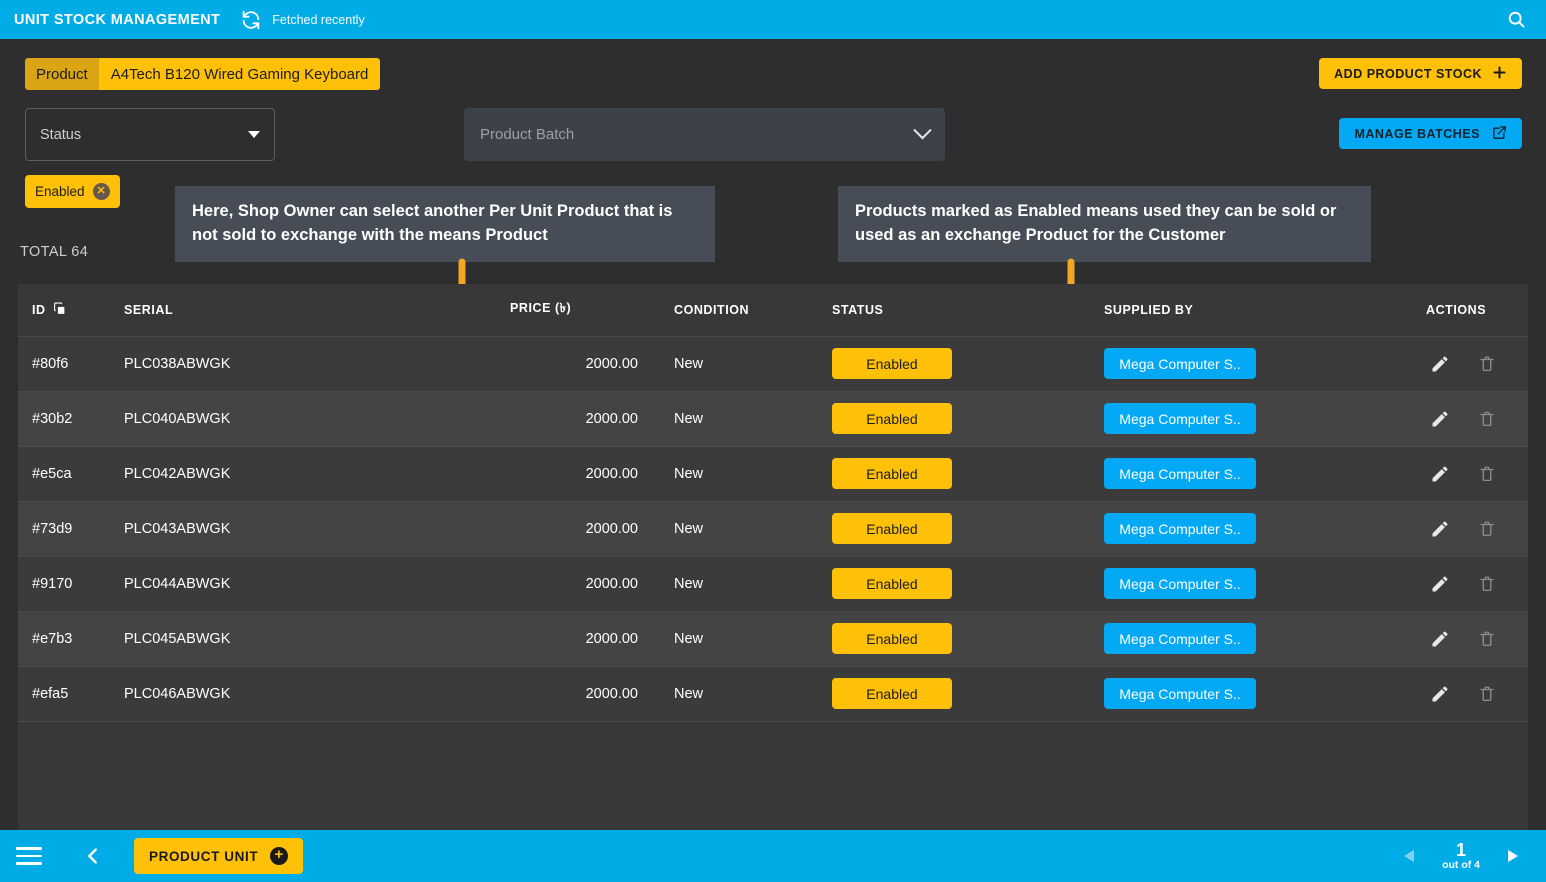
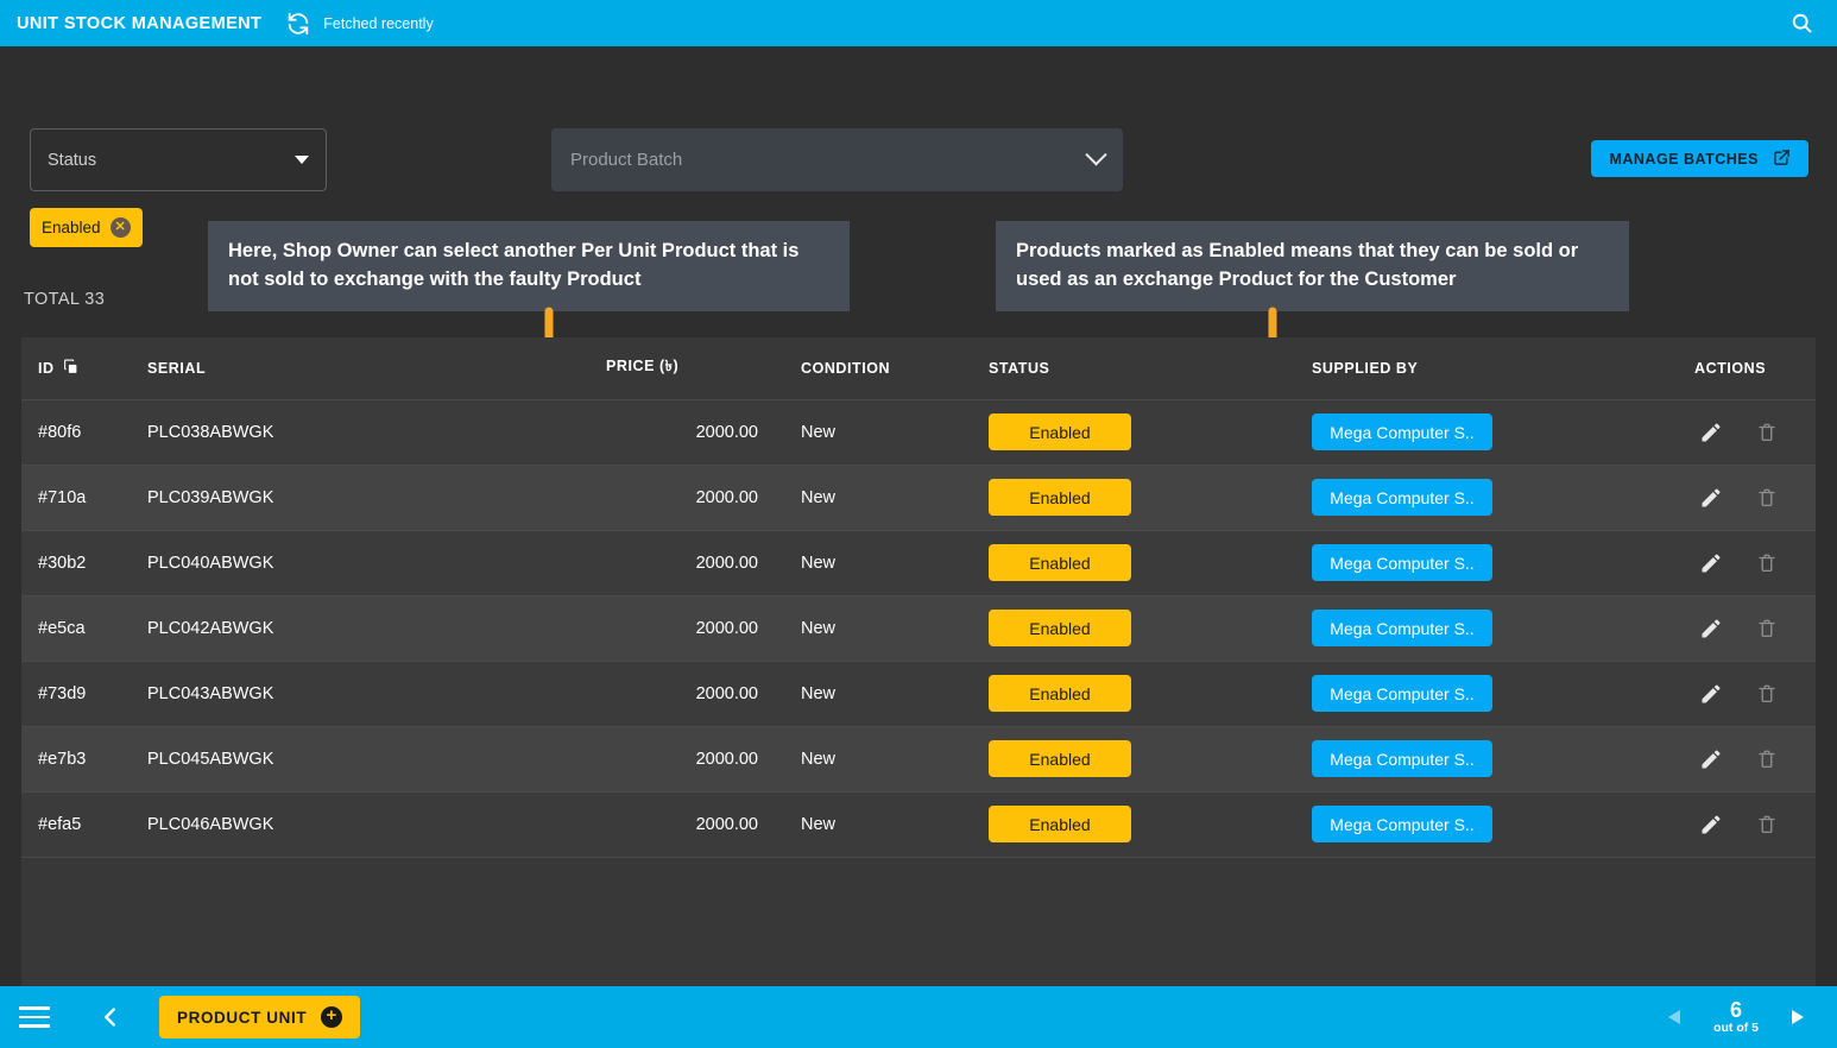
  UNIT STOCK MANAGEMENT
  Fetched recently
- Product
- A4Tech B120 Wired Gaming Keyboard
- ADD PRODUCT STOCK
  MANAGE BATCHES
  Status
  Product Batch
  Enabled
  ✕
- TOTAL 64
+ TOTAL 33
- Here, Shop Owner can select another Per Unit Product that is not sold to exchange with the means Product
+ Here, Shop Owner can select another Per Unit Product that is not sold to exchange with the faulty Product
- Products marked as Enabled means used they can be sold or used as an exchange Product for the Customer
+ Products marked as Enabled means that they can be sold or used as an exchange Product for the Customer
  ID	SERIAL	PRICE (৳)	CONDITION	STATUS	SUPPLIED BY	ACTIONS
  #80f6	PLC038ABWGK	2000.00	New	Enabled	Mega Computer S..
+ #710a	PLC039ABWGK	2000.00	New	Enabled	Mega Computer S..
  #30b2	PLC040ABWGK	2000.00	New	Enabled	Mega Computer S..
  #e5ca	PLC042ABWGK	2000.00	New	Enabled	Mega Computer S..
  #73d9	PLC043ABWGK	2000.00	New	Enabled	Mega Computer S..
- #9170	PLC044ABWGK	2000.00	New	Enabled	Mega Computer S..
  #e7b3	PLC045ABWGK	2000.00	New	Enabled	Mega Computer S..
  #efa5	PLC046ABWGK	2000.00	New	Enabled	Mega Computer S..
  PRODUCT UNIT
  +
- 1
+ 6
- out of 4
+ out of 5
